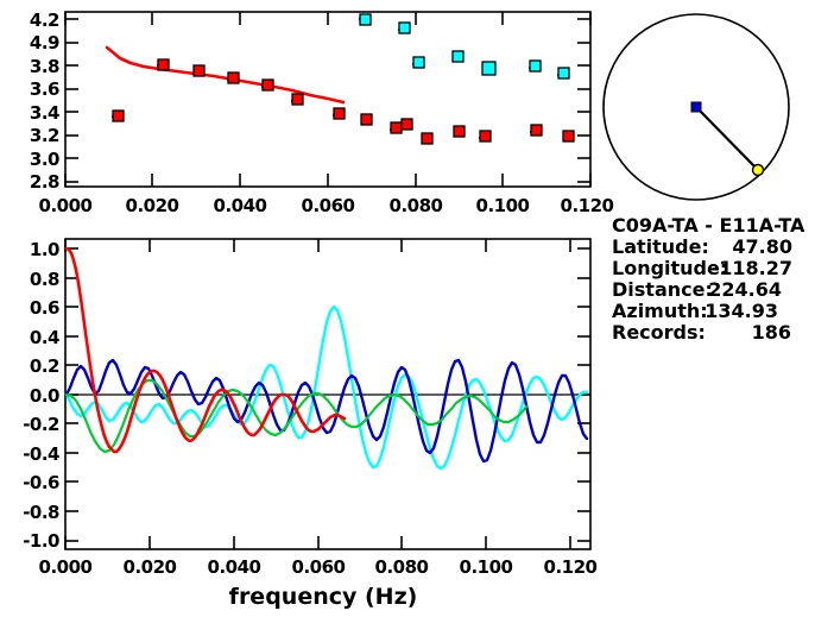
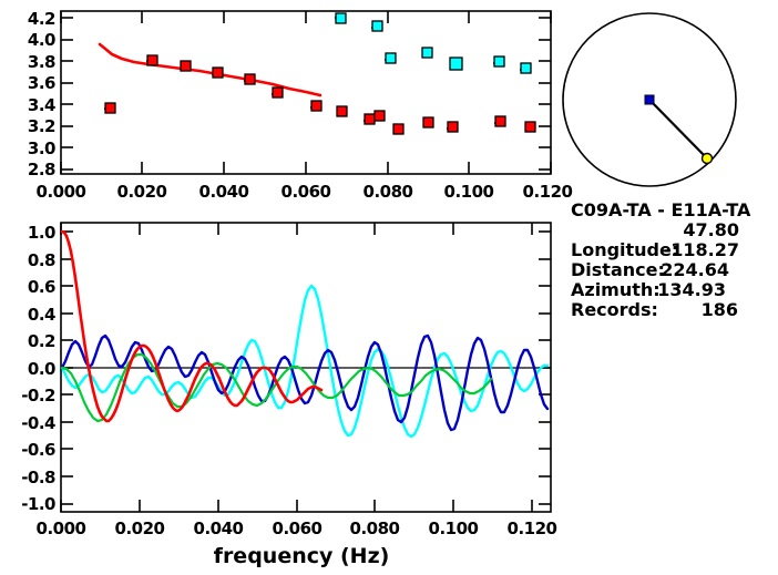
  4.2
- 4.9
+ 4.0
  3.8
  3.6
  3.4
  3.2
  3.0
  2.8
  0.000
  0.020
  0.040
  0.060
  0.080
  0.100
  0.120
  1.0
  0.8
  0.6
  0.4
  0.2
  0.0
  -0.2
  -0.4
  -0.6
  -0.8
  -1.0
  0.000
  0.020
  0.040
  0.060
  0.080
  0.100
  0.120
  frequency (Hz)
  C09A-TA - E11A-TA
- Latitude:
  47.80
  Longitude:
  -118.27
  Distance:
  224.64
  Azimuth:
  134.93
  Records:
  186
